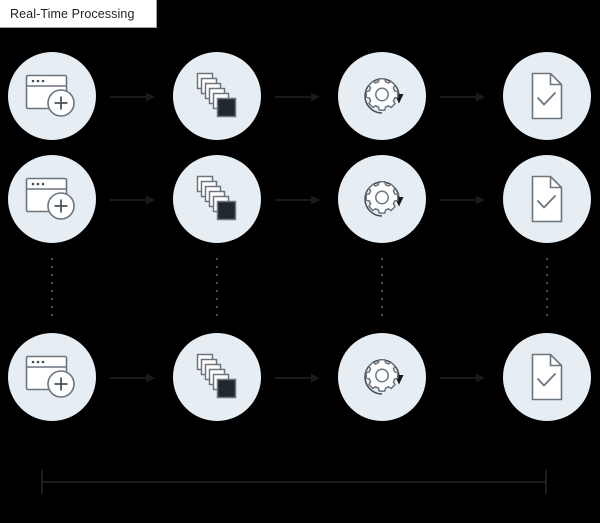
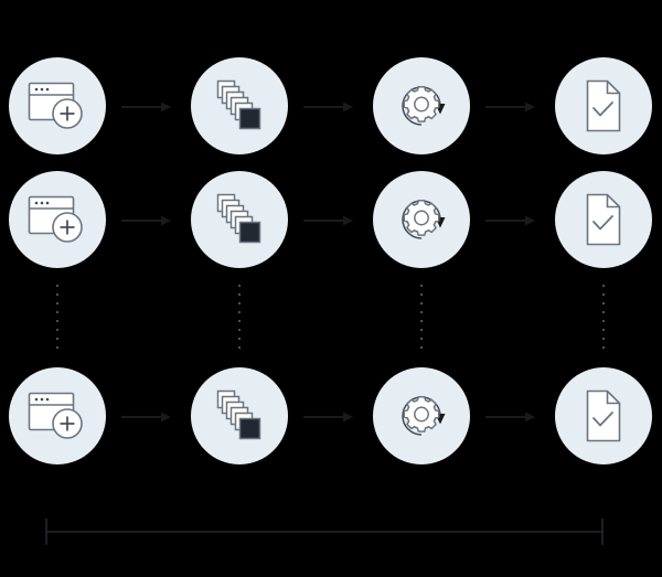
- Real-Time Processing
